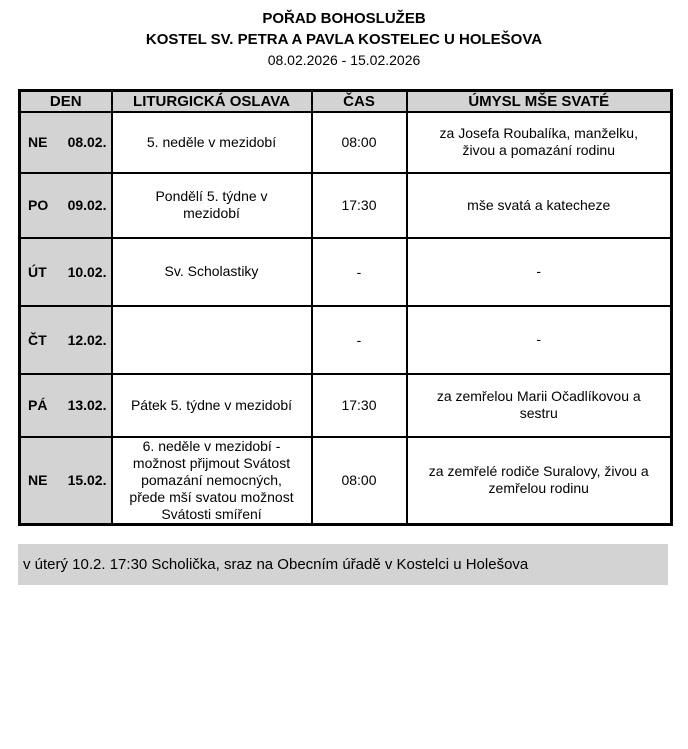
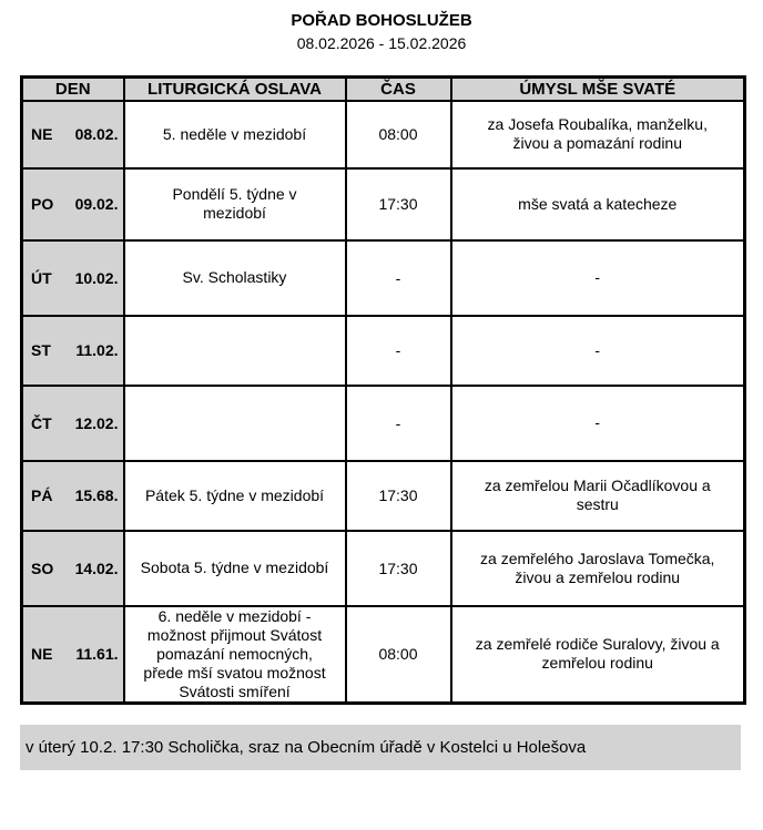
  POŘAD BOHOSLUŽEB
- KOSTEL SV. PETRA A PAVLA KOSTELEC U HOLEŠOVA
  08.02.2026 - 15.02.2026
  DEN	LITURGICKÁ OSLAVA	ČAS	ÚMYSL MŠE SVATÉ
  NE 08.02.	5. neděle v mezidobí	08:00	za Josefa Roubalíka, manželku, živou a pomazání rodinu
  PO 09.02.	Pondělí 5. týdne v mezidobí	17:30	mše svatá a katecheze
  ÚT 10.02.	Sv. Scholastiky	-	-
+ ST 11.02.		-	-
  ČT 12.02.		-	-
- PÁ 13.02.	Pátek 5. týdne v mezidobí	17:30	za zemřelou Marii Očadlíkovou a sestru
+ PÁ 15.68.	Pátek 5. týdne v mezidobí	17:30	za zemřelou Marii Očadlíkovou a sestru
+ SO 14.02.	Sobota 5. týdne v mezidobí	17:30	za zemřelého Jaroslava Tomečka, živou a zemřelou rodinu
- NE 15.02.	6. neděle v mezidobí - možnost přijmout Svátost pomazání nemocných, přede mší svatou možnost Svátosti smíření	08:00	za zemřelé rodiče Suralovy, živou a zemřelou rodinu
+ NE 11.61.	6. neděle v mezidobí - možnost přijmout Svátost pomazání nemocných, přede mší svatou možnost Svátosti smíření	08:00	za zemřelé rodiče Suralovy, živou a zemřelou rodinu
  v úterý 10.2. 17:30 Scholička, sraz na Obecním úřadě v Kostelci u Holešova
